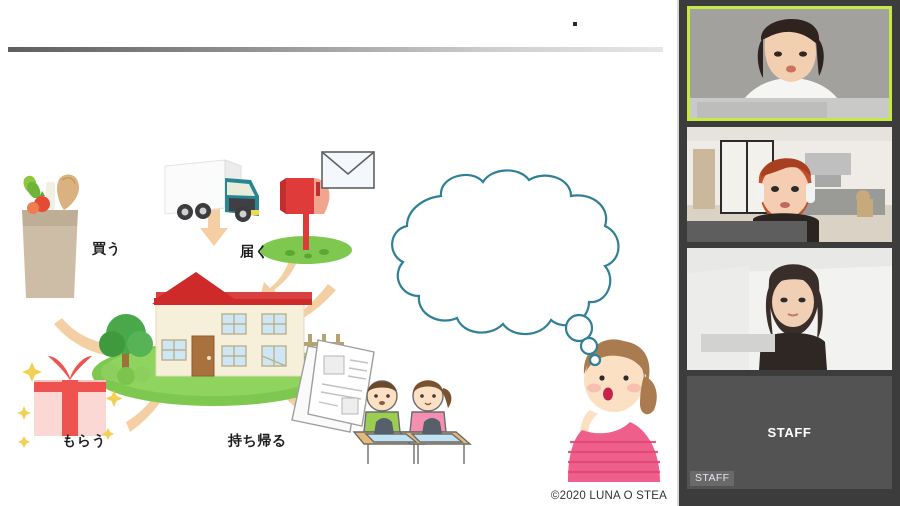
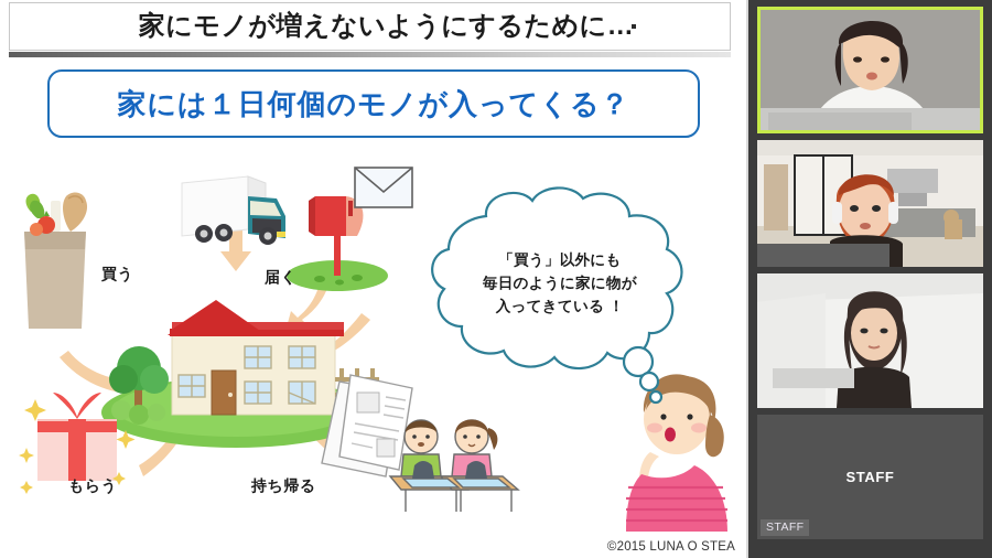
+ 家にモノが増えないようにするために…
+ 家には１日何個のモノが入ってくる？
+ 「買う」以外にも
+ 毎日のように家に物が
+ 入ってきている ！
  買う
  届く
  もらう
  持ち帰る
- ©2020 LUNA O STEA
+ ©2015 LUNA O STEA
  STAFF
  STAFF
